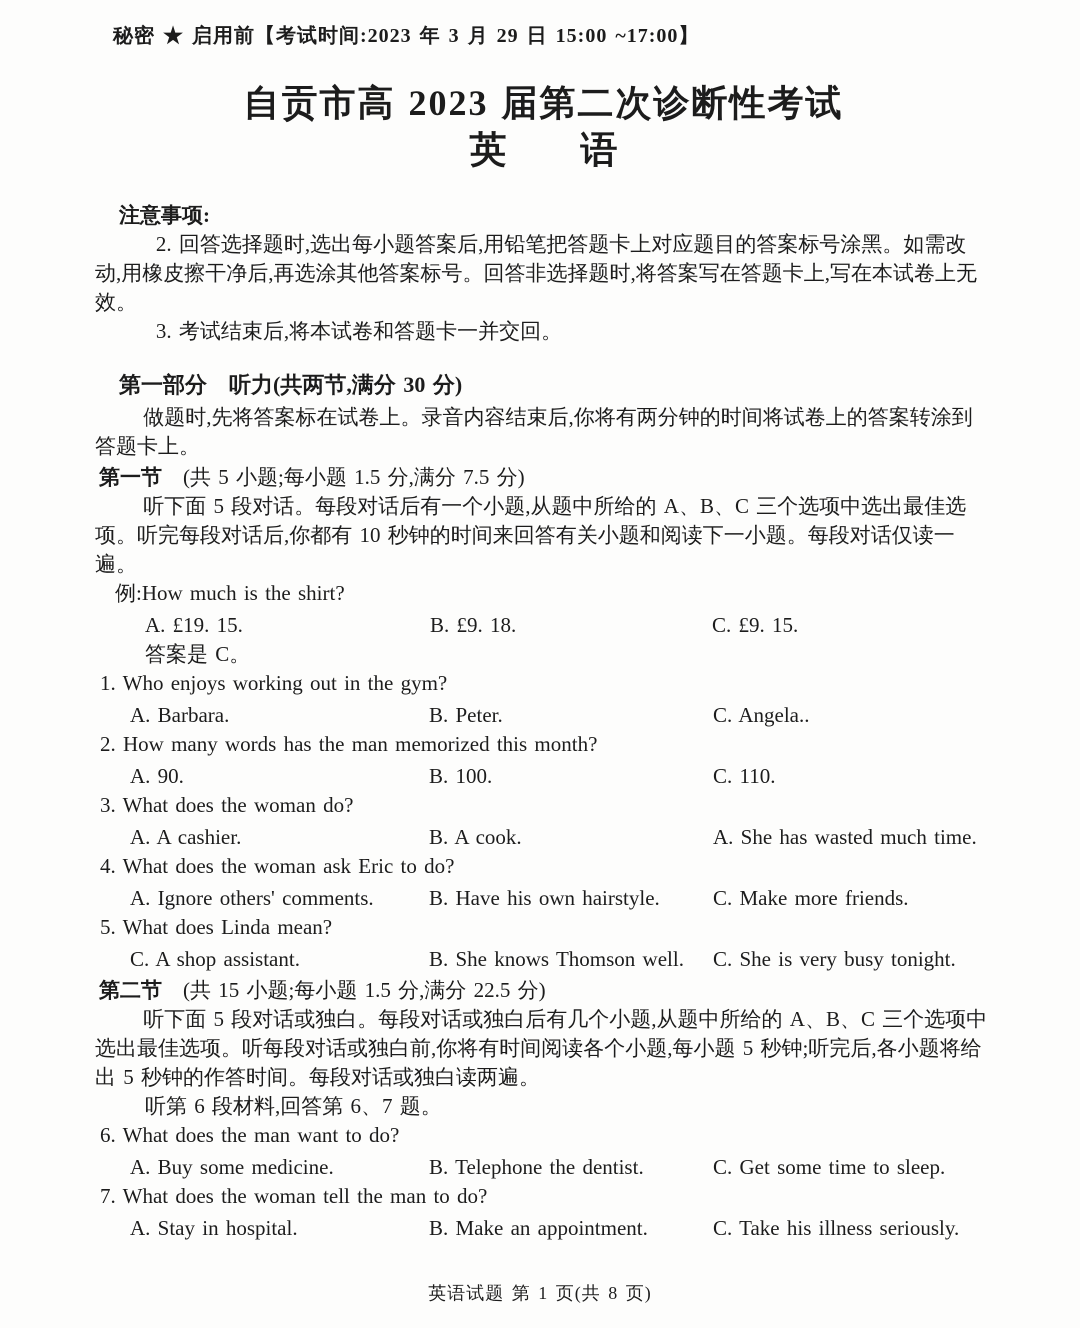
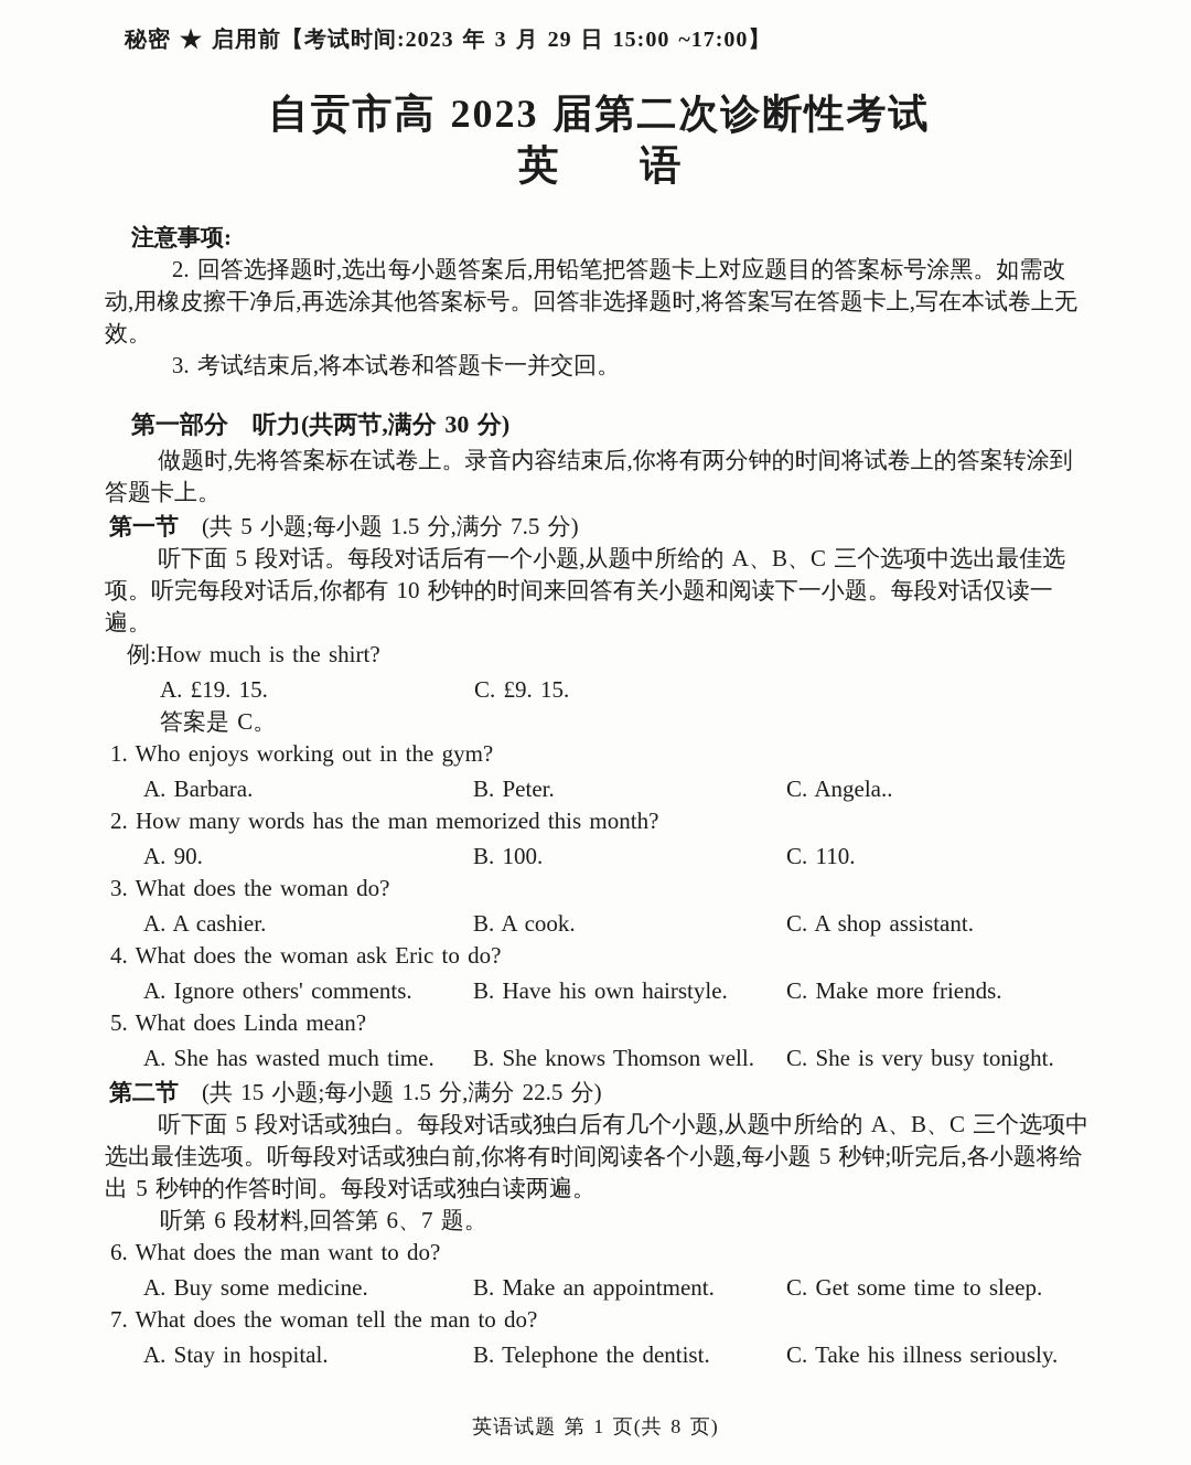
  秘密 ★ 启用前【考试时间:2023 年 3 月 29 日 15:00 ~17:00】
  自贡市高 2023 届第二次诊断性考试
  英 语
  注意事项:
  2. 回答选择题时,选出每小题答案后,用铅笔把答题卡上对应题目的答案标号涂黑。如需改动,用橡皮擦干净后,再选涂其他答案标号。回答非选择题时,将答案写在答题卡上,写在本试卷上无效。
  3. 考试结束后,将本试卷和答题卡一并交回。
  第一部分 听力(共两节,满分 30 分)
  做题时,先将答案标在试卷上。录音内容结束后,你将有两分钟的时间将试卷上的答案转涂到答题卡上。
  第一节 (共 5 小题;每小题 1.5 分,满分 7.5 分)
  听下面 5 段对话。每段对话后有一个小题,从题中所给的 A、B、C 三个选项中选出最佳选项。听完每段对话后,你都有 10 秒钟的时间来回答有关小题和阅读下一小题。每段对话仅读一遍。
  例:How much is the shirt?
  A. £19. 15.
- B. £9. 18.
  C. £9. 15.
  答案是 C。
  1. Who enjoys working out in the gym?
  A. Barbara.
  B. Peter.
  C. Angela..
  2. How many words has the man memorized this month?
  A. 90.
  B. 100.
  C. 110.
  3. What does the woman do?
  A. A cashier.
  B. A cook.
- A. She has wasted much time.
+ C. A shop assistant.
  4. What does the woman ask Eric to do?
  A. Ignore others' comments.
  B. Have his own hairstyle.
  C. Make more friends.
  5. What does Linda mean?
- C. A shop assistant.
+ A. She has wasted much time.
  B. She knows Thomson well.
  C. She is very busy tonight.
  第二节 (共 15 小题;每小题 1.5 分,满分 22.5 分)
  听下面 5 段对话或独白。每段对话或独白后有几个小题,从题中所给的 A、B、C 三个选项中选出最佳选项。听每段对话或独白前,你将有时间阅读各个小题,每小题 5 秒钟;听完后,各小题将给出 5 秒钟的作答时间。每段对话或独白读两遍。
  听第 6 段材料,回答第 6、7 题。
  6. What does the man want to do?
  A. Buy some medicine.
- B. Telephone the dentist.
+ B. Make an appointment.
  C. Get some time to sleep.
  7. What does the woman tell the man to do?
  A. Stay in hospital.
- B. Make an appointment.
+ B. Telephone the dentist.
  C. Take his illness seriously.
  英语试题 第 1 页(共 8 页)
